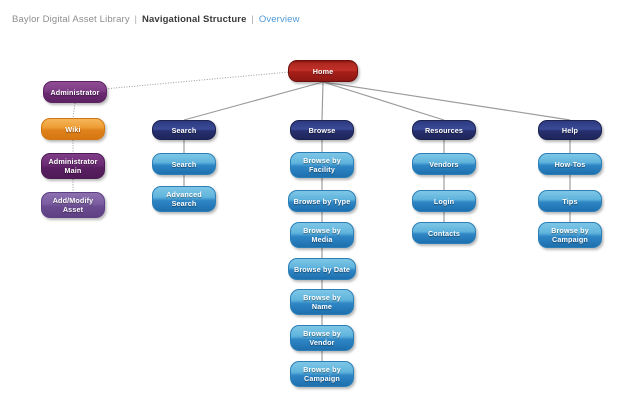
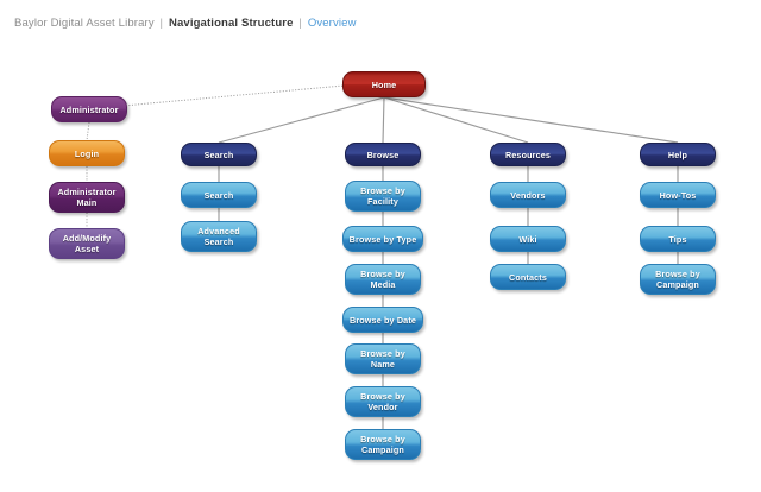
  Baylor Digital Asset Library | Navigational Structure | Overview
  Home
  Administrator
- Wiki
+ Login
  Administrator Main
  Add/Modify Asset
  Search
  Search
  Advanced Search
  Browse
  Browse by Facility
  Browse by Type
  Browse by Media
  Browse by Date
  Browse by Name
  Browse by Vendor
  Browse by Campaign
  Resources
  Vendors
- Login
+ Wiki
  Contacts
  Help
  How-Tos
  Tips
  Browse by Campaign
